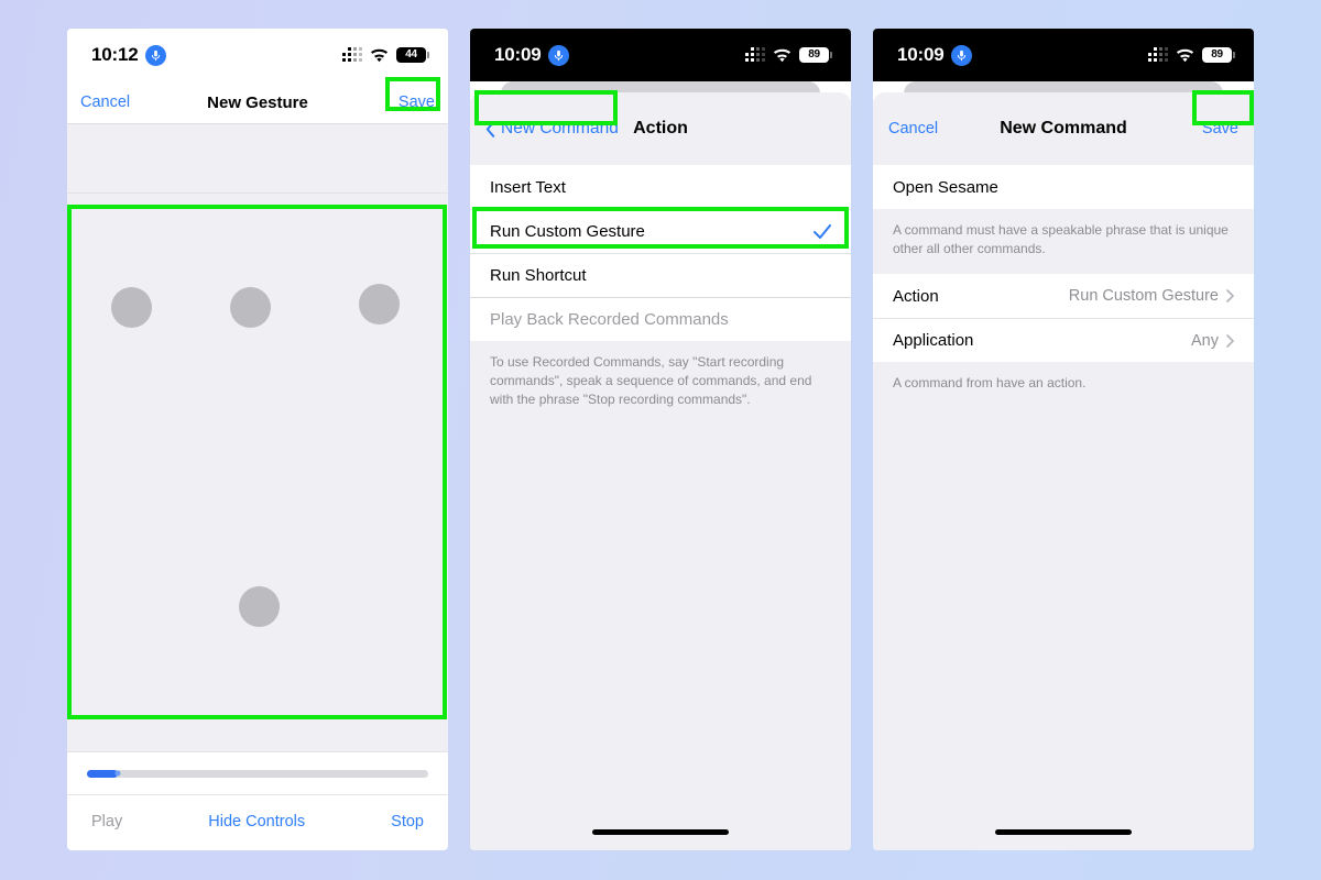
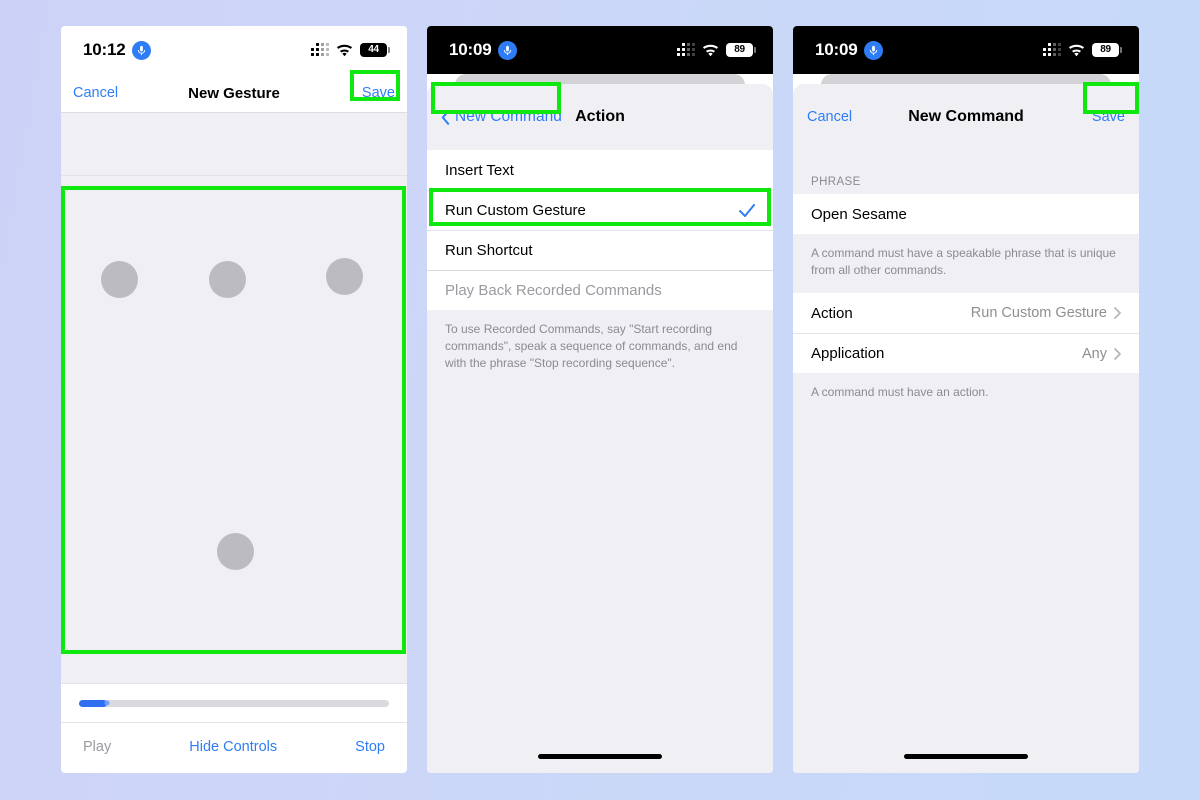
  10:12
  44
  Cancel
  New Gesture
  Save
  Play
  Hide Controls
  Stop
  10:09
  89
  New Command
  Action
  Insert Text
  Run Custom Gesture
  Run Shortcut
  Play Back Recorded Commands
- To use Recorded Commands, say "Start recording commands", speak a sequence of commands, and end with the phrase "Stop recording commands".
+ To use Recorded Commands, say "Start recording commands", speak a sequence of commands, and end with the phrase "Stop recording sequence".
  10:09
  89
  Cancel
  New Command
  Save
+ PHRASE
  Open Sesame
- A command must have a speakable phrase that is unique other all other commands.
+ A command must have a speakable phrase that is unique from all other commands.
  Action
  Run Custom Gesture
  Application
  Any
- A command from have an action.
+ A command must have an action.
